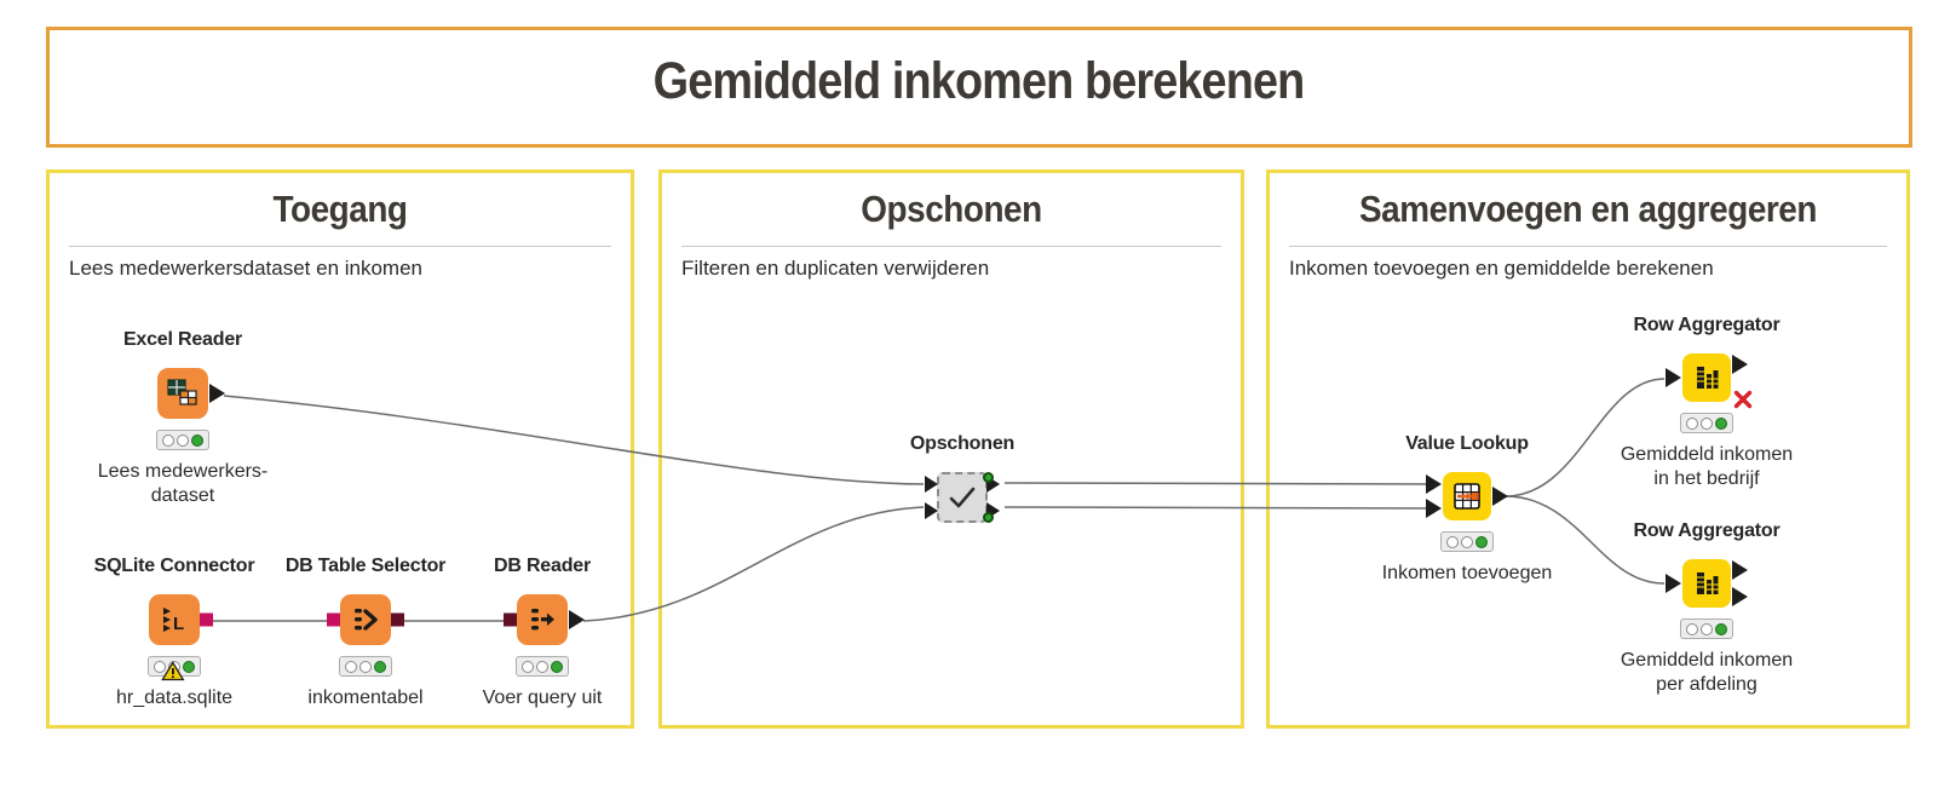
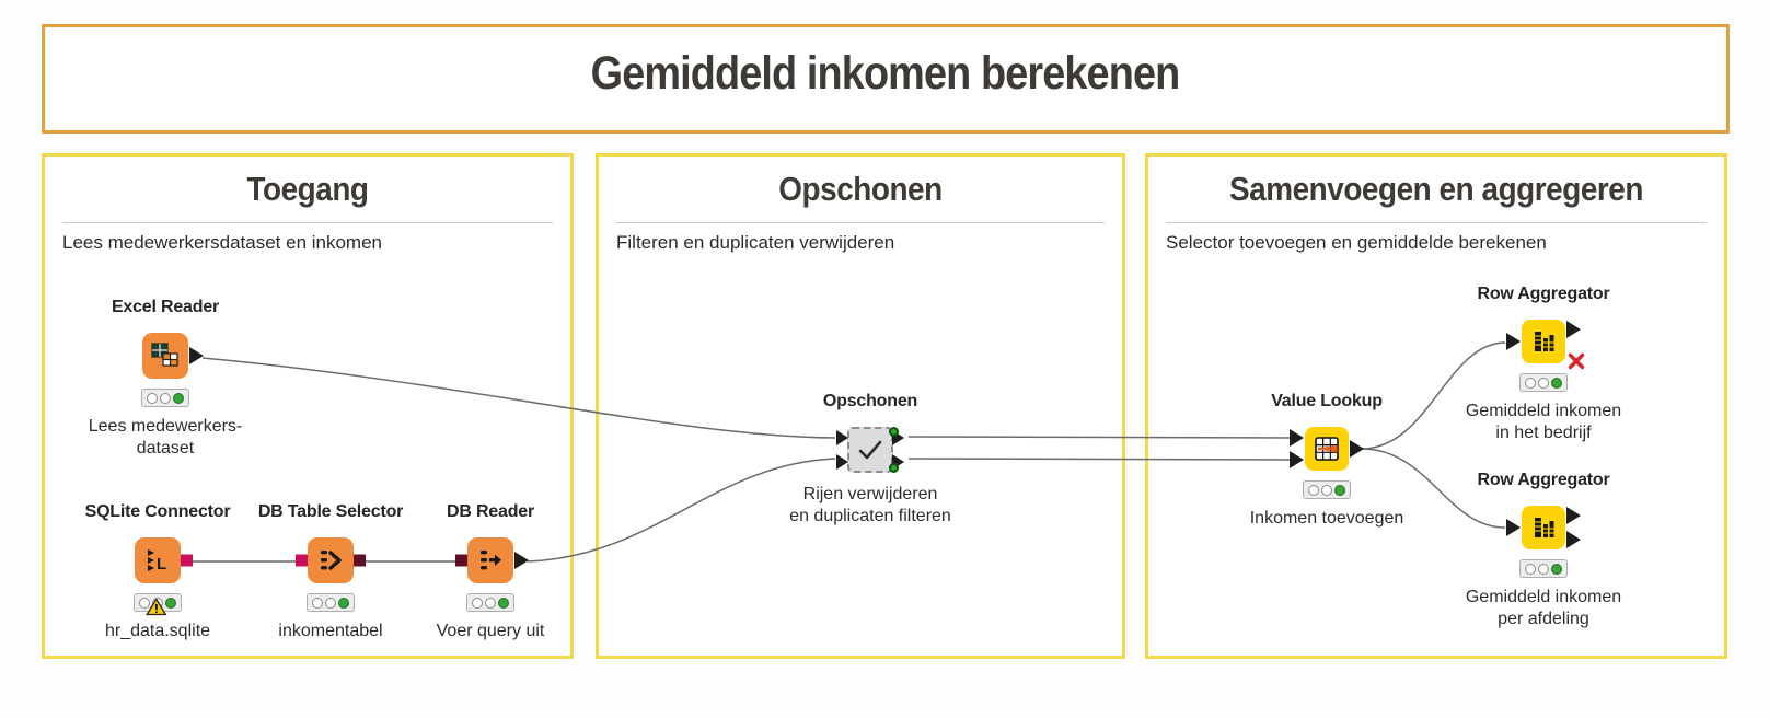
  Gemiddeld inkomen berekenen
  Toegang
  Lees medewerkersdataset en inkomen
  Opschonen
  Filteren en duplicaten verwijderen
  Samenvoegen en aggregeren
- Inkomen toevoegen en gemiddelde berekenen
+ Selector toevoegen en gemiddelde berekenen
  Excel Reader
  Lees medewerkers-
  dataset
  SQLite Connector
  L
  hr_data.sqlite
  DB Table Selector
  inkomentabel
  DB Reader
  Voer query uit
  Opschonen
+ Rijen verwijderen
+ en duplicaten filteren
  Value Lookup
  Inkomen toevoegen
  Row Aggregator
  Gemiddeld inkomen
  in het bedrijf
  Row Aggregator
  Gemiddeld inkomen
  per afdeling
